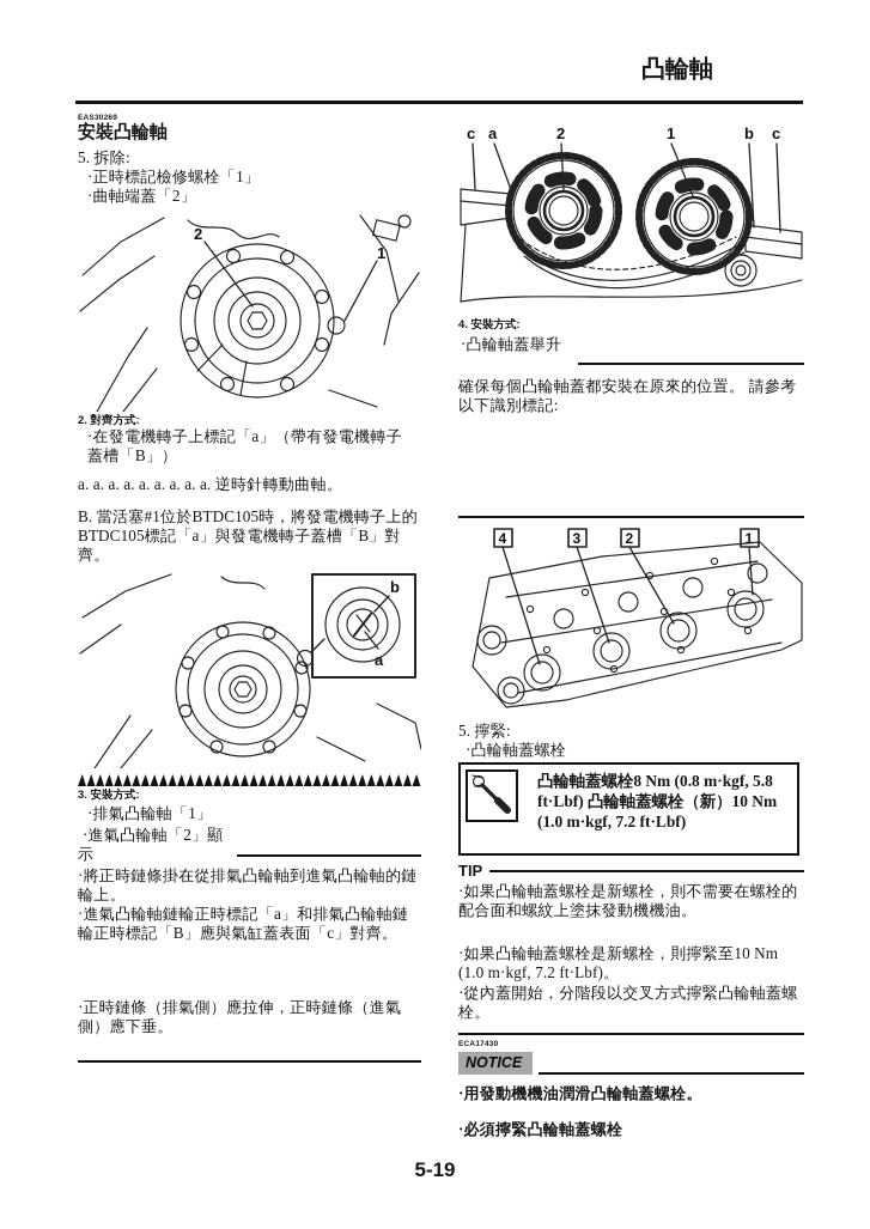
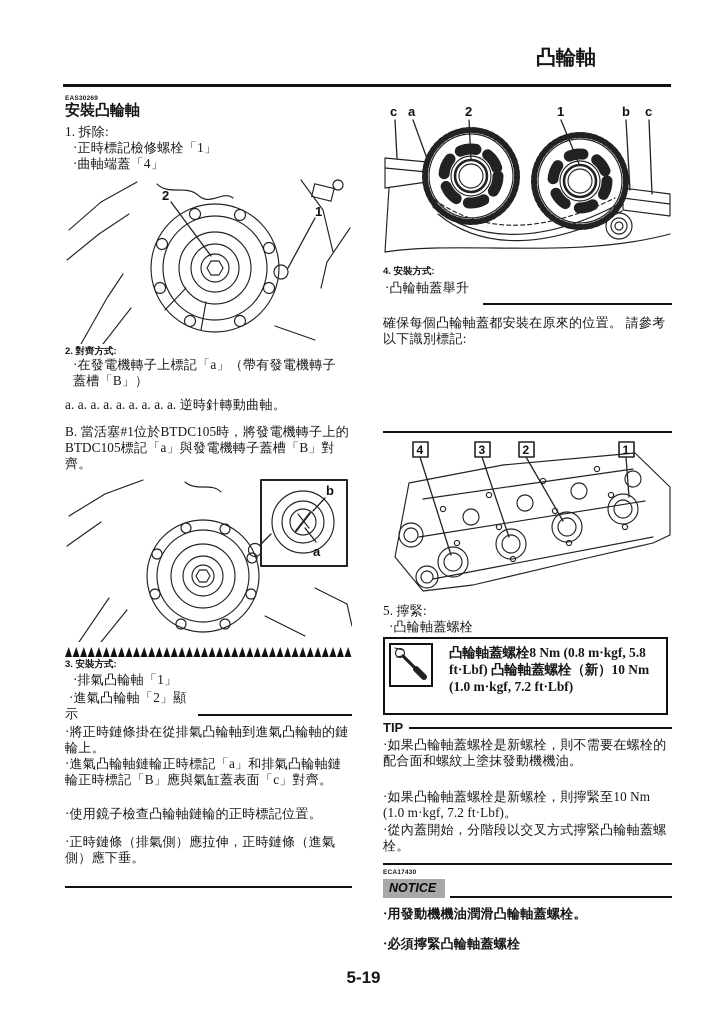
  凸輪軸
  安裝凸輪軸
- 5. 拆除:
+ 1. 拆除:
  ·正時標記檢修螺栓「1」
- ·曲軸端蓋「2」
+ ·曲軸端蓋「4」
  2
  1
  2. 對齊方式:
  ·在發電機轉子上標記「a」（帶有發電機轉子蓋槽「B」）
  a. a. a. a. a. a. a. a. a. 逆時針轉動曲軸。
  B. 當活塞#1位於BTDC105時，將發電機轉子上的BTDC105標記「a」與發電機轉子蓋槽「B」對齊。
  b
  a
  3. 安裝方式:
  ·排氣凸輪軸「1」
  ·進氣凸輪軸「2」顯
  示
  ·將正時鏈條掛在從排氣凸輪軸到進氣凸輪軸的鏈輪上。
  ·進氣凸輪軸鏈輪正時標記「a」和排氣凸輪軸鏈輪正時標記「B」應與氣缸蓋表面「c」對齊。
+ ·使用鏡子檢查凸輪軸鏈輪的正時標記位置。
  ·正時鏈條（排氣側）應拉伸，正時鏈條（進氣側）應下垂。
  c
  a
  2
  1
  b
  c
  4. 安裝方式:
  ·凸輪軸蓋舉升
  確保每個凸輪軸蓋都安裝在原來的位置。 請參考以下識別標記:
  4
  3
  2
  1
  5. 擰緊:
  ·凸輪軸蓋螺栓
  凸輪軸蓋螺栓8 Nm (0.8 m·kgf, 5.8 ft·Lbf) 凸輪軸蓋螺栓（新）10 Nm (1.0 m·kgf, 7.2 ft·Lbf)
  TIP
  ·如果凸輪軸蓋螺栓是新螺栓，則不需要在螺栓的配合面和螺紋上塗抹發動機機油。
  ·如果凸輪軸蓋螺栓是新螺栓，則擰緊至10 Nm (1.0 m·kgf, 7.2 ft·Lbf)。
  ·從內蓋開始，分階段以交叉方式擰緊凸輪軸蓋螺栓。
  NOTICE
  ·用發動機機油潤滑凸輪軸蓋螺栓。
  ·必須擰緊凸輪軸蓋螺栓
  5-19
